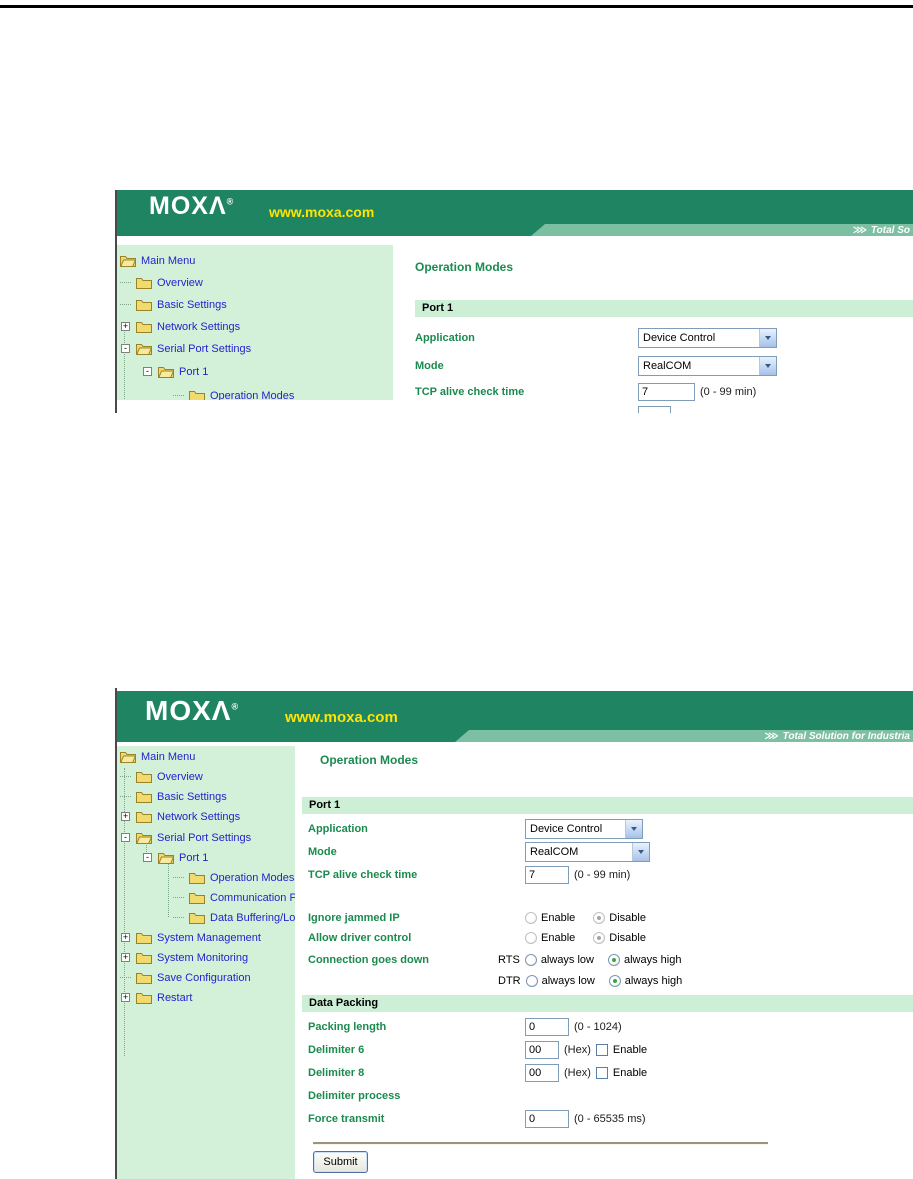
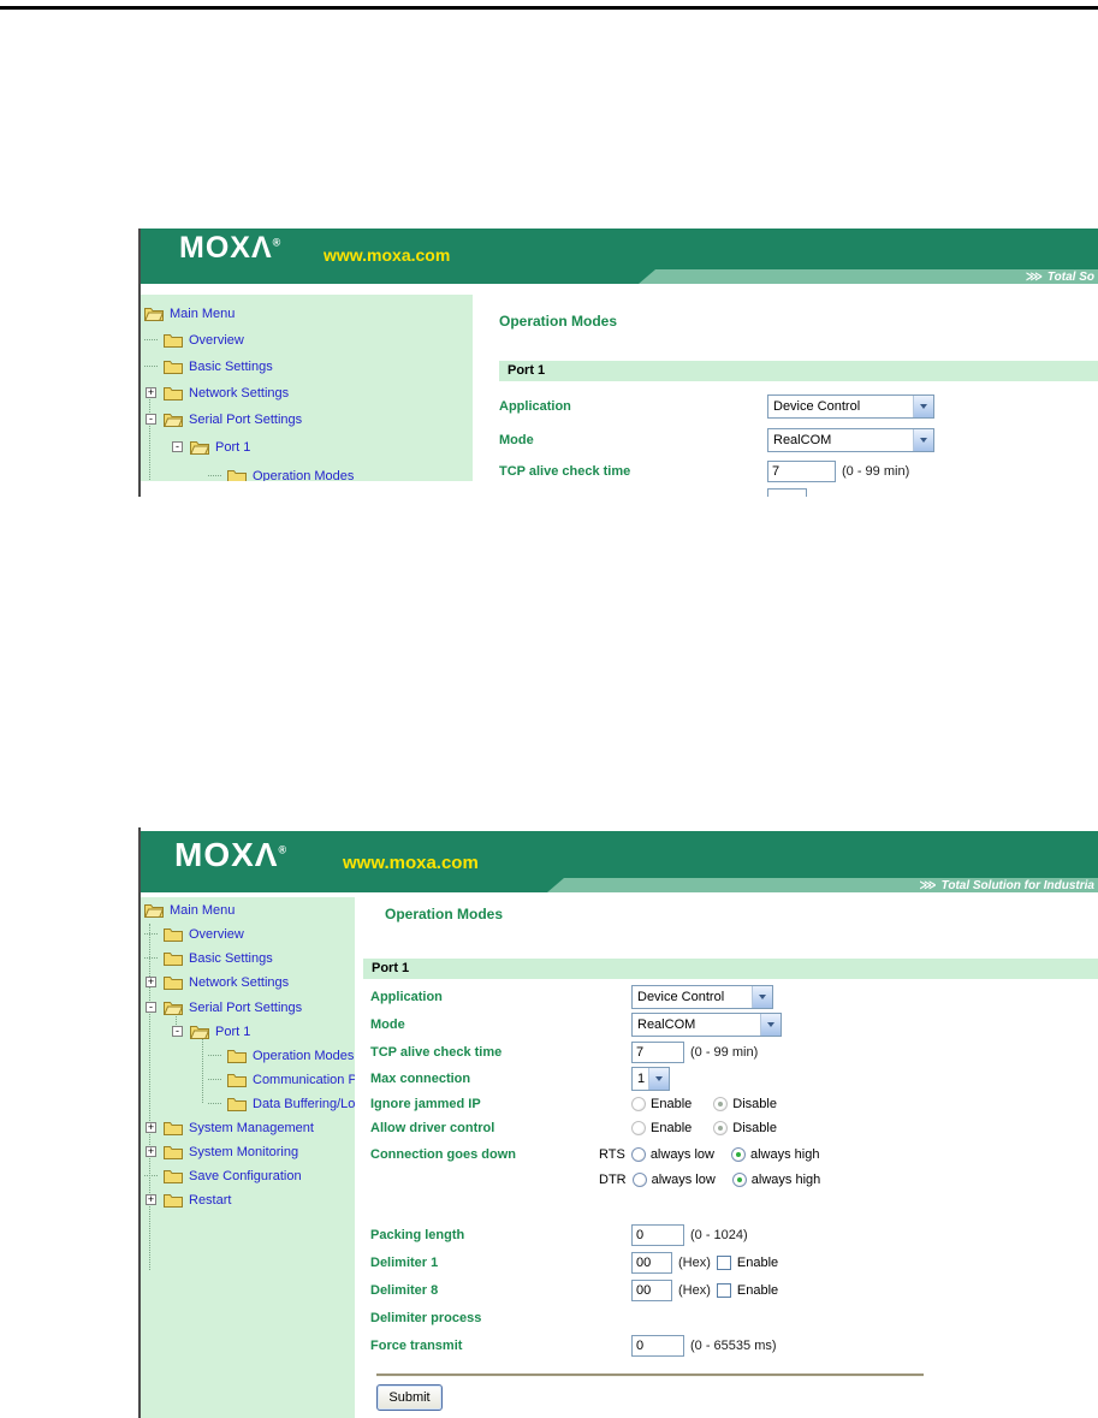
  MOXΛ®
  www.moxa.com
  ⋙
  Total So
  Main Menu
  Overview
  Basic Settings
  +
  Network Settings
  -
  Serial Port Settings
  -
  Port 1
  Operation Modes
  Operation Modes
  Port 1
  Application
  Device Control
  Mode
  RealCOM
  TCP alive check time
  7
  (0 - 99 min)
  MOXΛ®
  www.moxa.com
  ⋙
  Total Solution for Industria
  Main Menu
  Overview
  Basic Settings
  +
  Network Settings
  -
  Serial Port Settings
  -
  Port 1
  Operation Modes
  Communication P
  Data Buffering/Lo
  +
  System Management
  +
  System Monitoring
  Save Configuration
  +
  Restart
  Operation Modes
  Port 1
  Application
  Device Control
  Mode
  RealCOM
  TCP alive check time
  7
  (0 - 99 min)
+ Max connection
+ 1
  Ignore jammed IP
  Enable
  Disable
  Allow driver control
  Enable
  Disable
  Connection goes down
  RTS
  always low
  always high
  DTR
  always low
  always high
- Data Packing
  Packing length
  0
  (0 - 1024)
- Delimiter 6
+ Delimiter 1
  00
  (Hex)
  Enable
  Delimiter 8
  00
  (Hex)
  Enable
  Delimiter process
  Force transmit
  0
  (0 - 65535 ms)
  Submit
